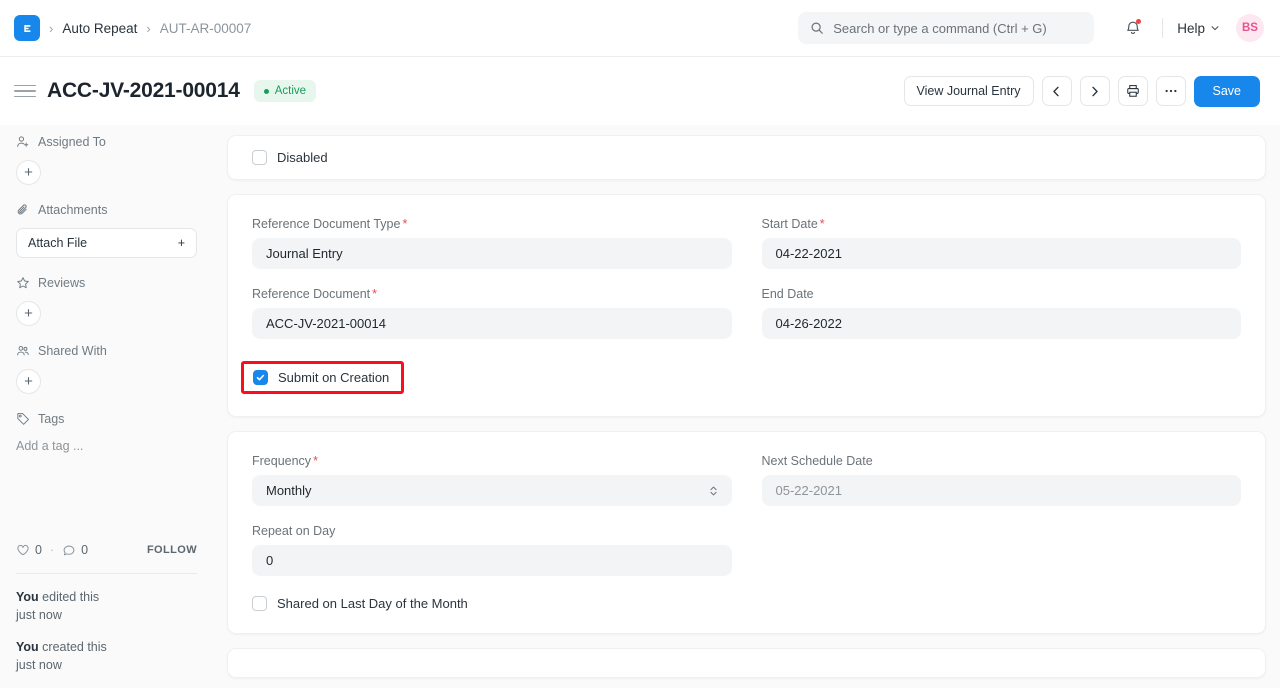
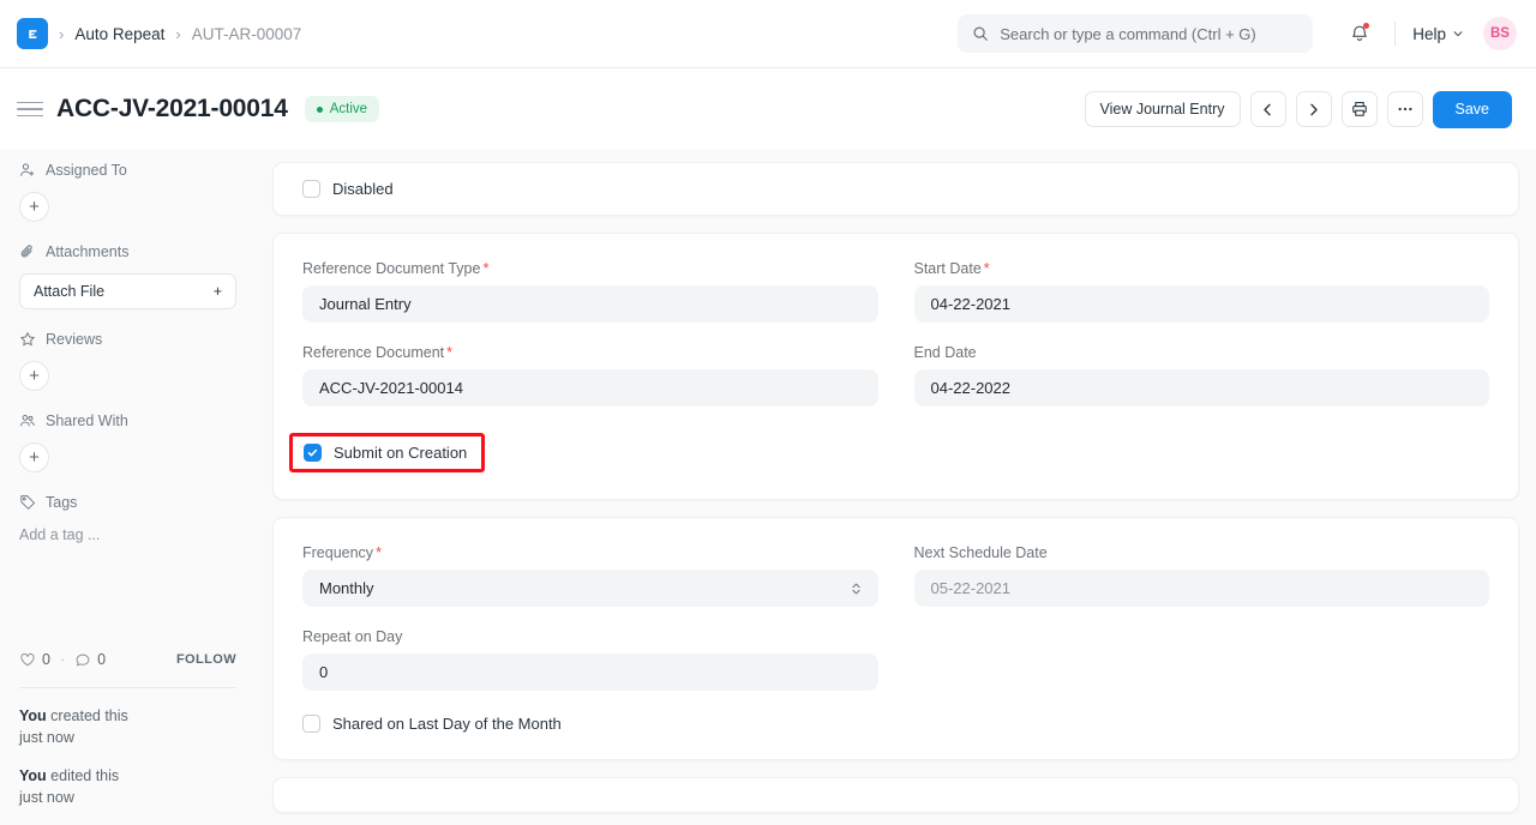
  ›
  Auto Repeat
  ›
  AUT-AR-00007
  Search or type a command (Ctrl + G)
  Help
  BS
  ACC-JV-2021-00014
  Active
  View Journal Entry
  Save
  Assigned To
  +
  Attachments
  Attach File
  +
  Reviews
  +
  Shared With
  +
  Tags
  Add a tag ...
  0
  ·
  0
  FOLLOW
- You edited this
+ You created this
  just now
- You created this
+ You edited this
  just now
  Disabled
  Reference Document Type *
  Journal Entry
  Reference Document *
  ACC-JV-2021-00014
  Submit on Creation
  Start Date *
  04-22-2021
  End Date
- 04-26-2022
+ 04-22-2022
  Frequency *
  Monthly
  Repeat on Day
  0
  Shared on Last Day of the Month
  Next Schedule Date
  05-22-2021
